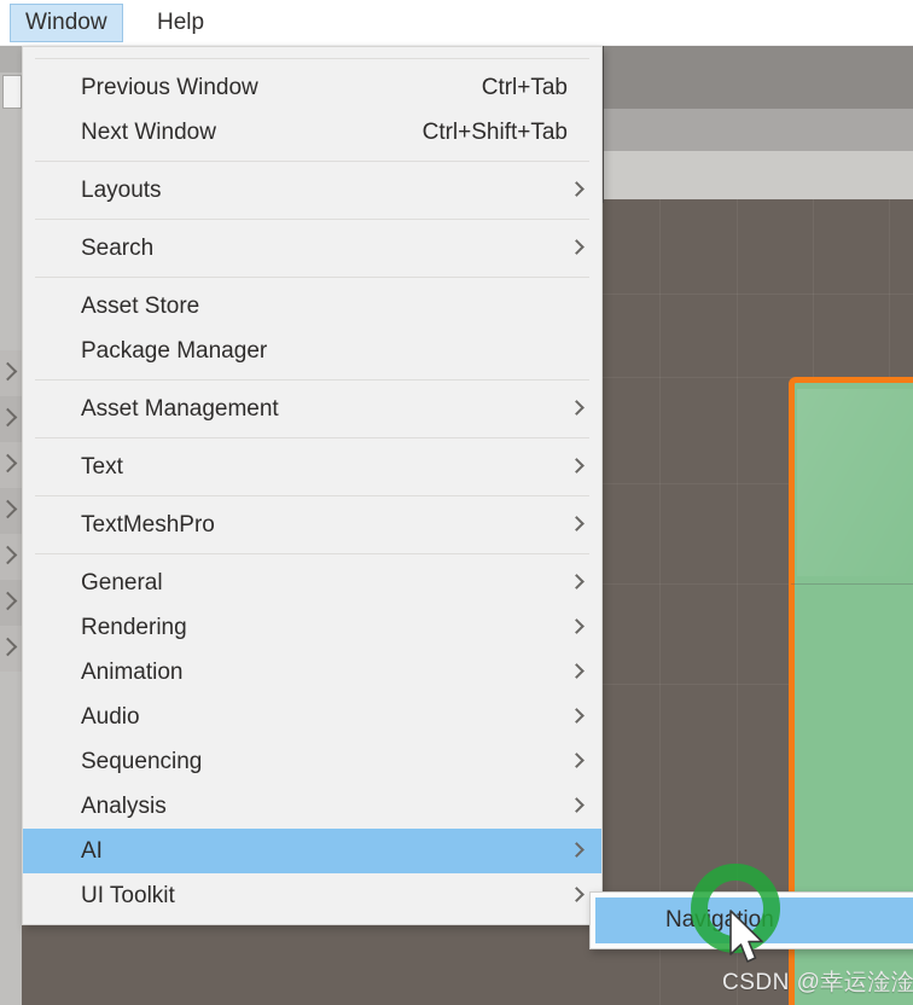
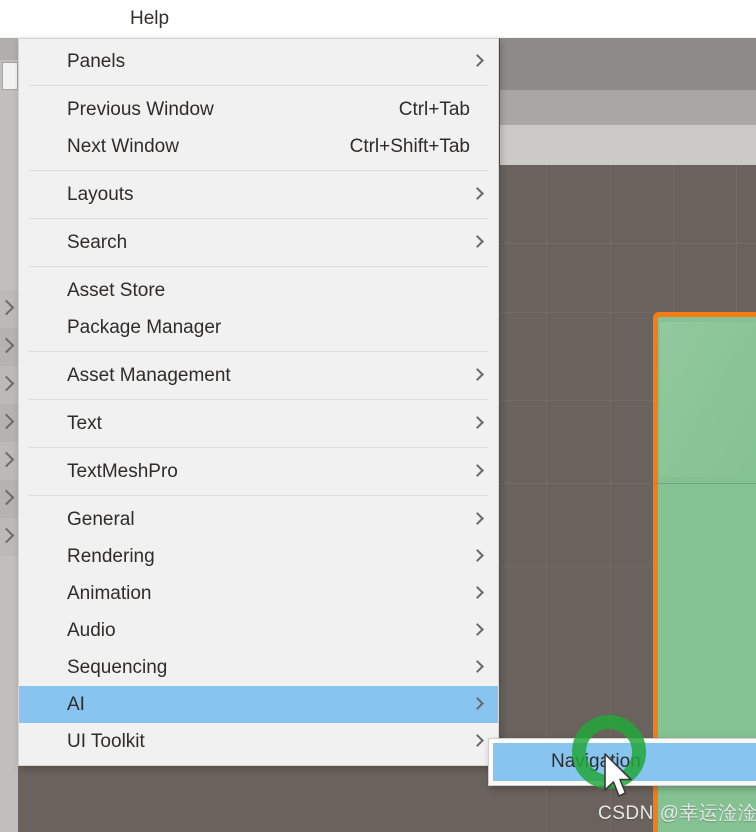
- Window
  Help
+ Panels
  Previous Window
  Ctrl+Tab
  Next Window
  Ctrl+Shift+Tab
  Layouts
  Search
  Asset Store
  Package Manager
  Asset Management
  Text
  TextMeshPro
  General
  Rendering
  Animation
  Audio
  Sequencing
- Analysis
  AI
  UI Toolkit
  Navigion
  CSDN @幸运淦淦
